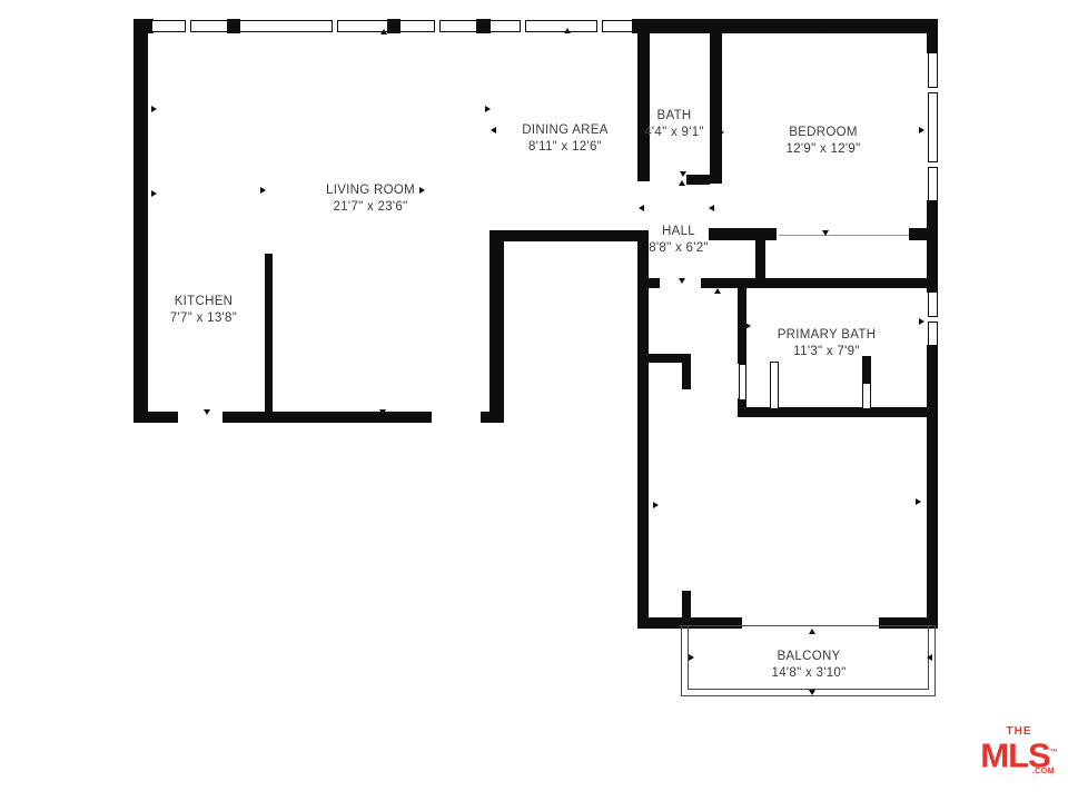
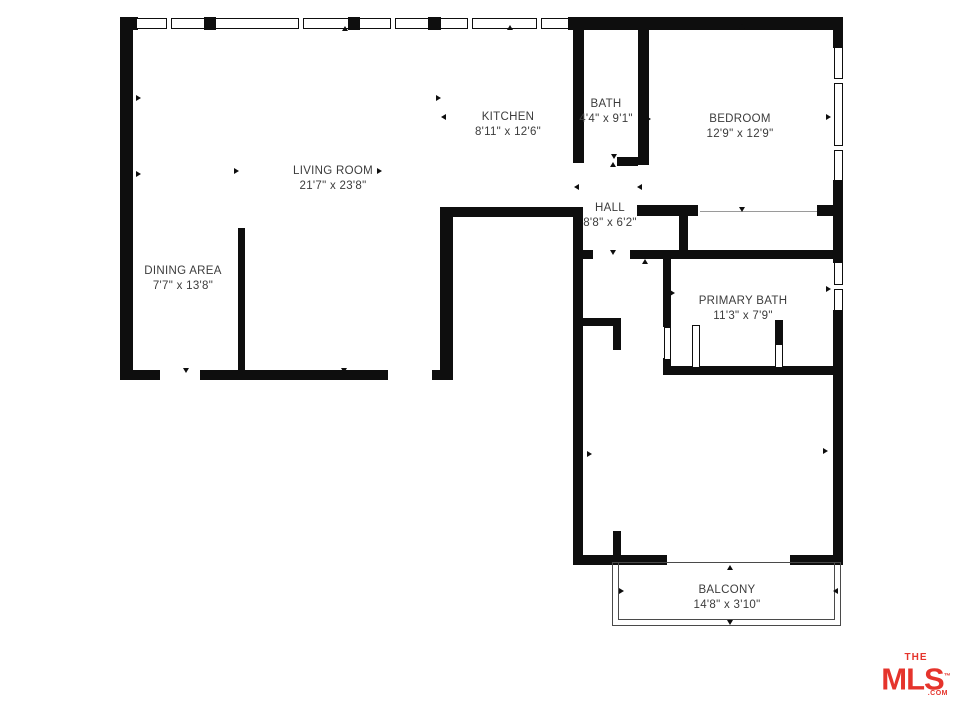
  LIVING ROOM
- 21'7" x 23'6"
+ 21'7" x 23'8"
- DINING AREA
+ KITCHEN
  8'11" x 12'6"
  BATH
  4'4" x 9'1"
  BEDROOM
  12'9" x 12'9"
  HALL
  8'8" x 6'2"
- KITCHEN
+ DINING AREA
  7'7" x 13'8"
  PRIMARY BATH
  11'3" x 7'9"
  BALCONY
  14'8" x 3'10"
  THE
  MLS
